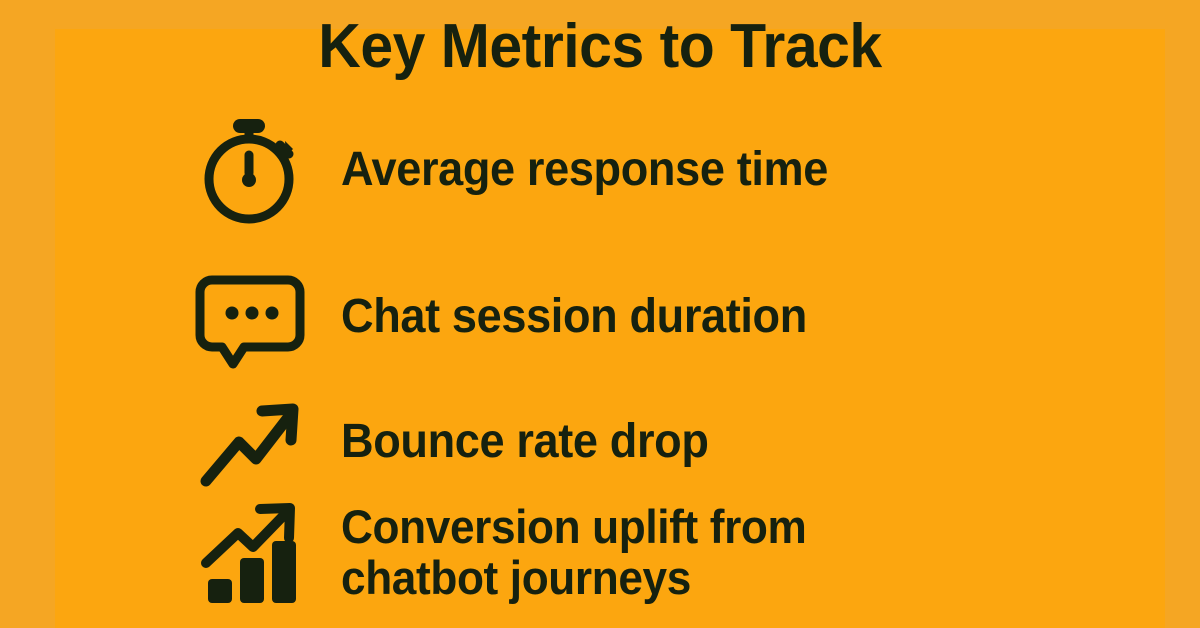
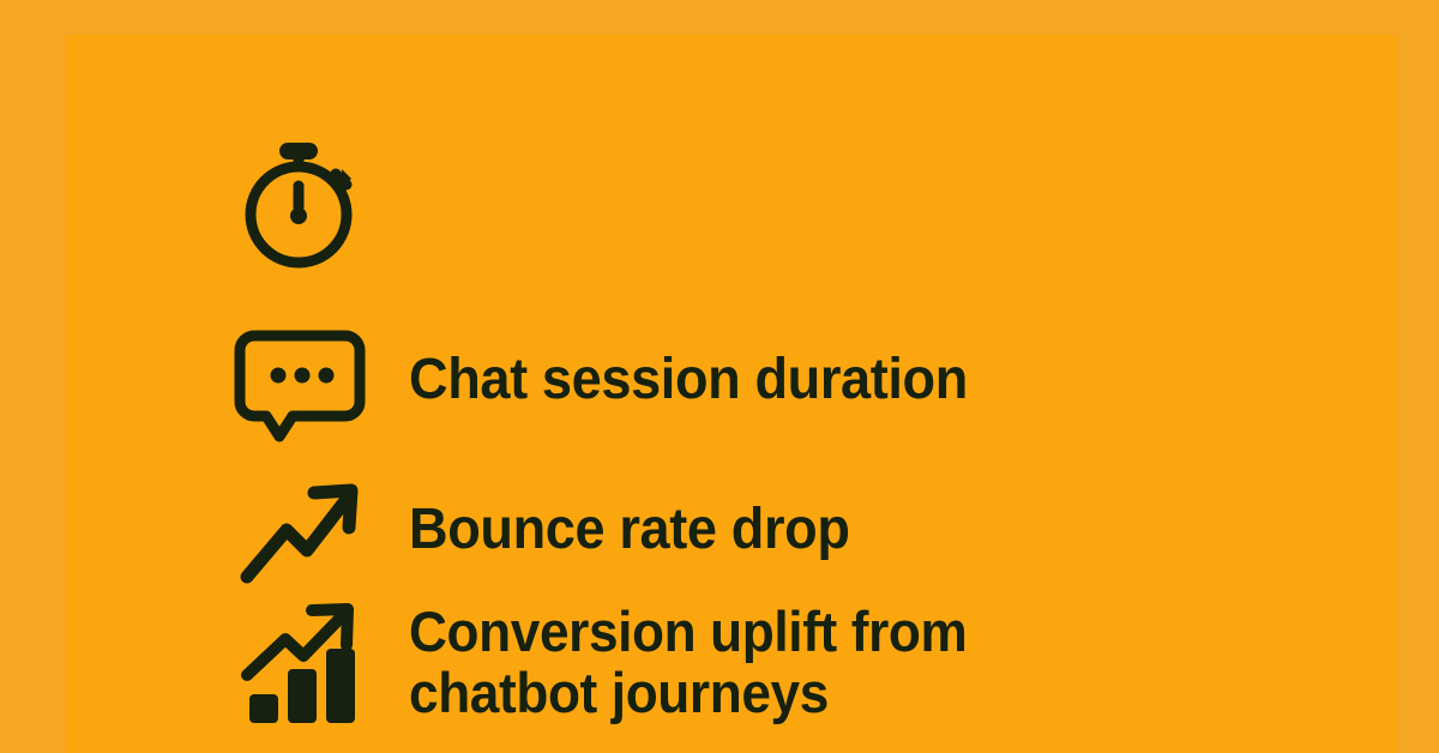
- Key Metrics to Track
- Average response time
  Chat session duration
  Bounce rate drop
  Conversion uplift from
  chatbot journeys
